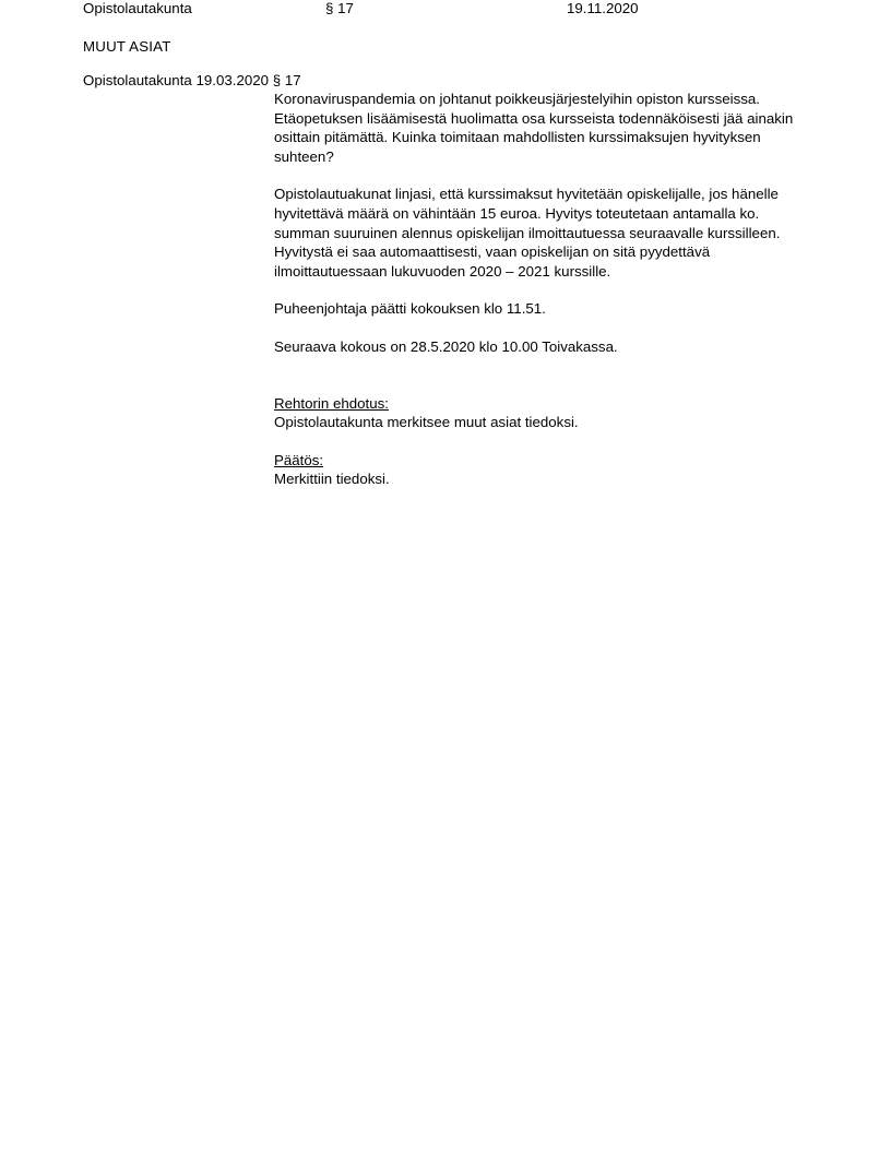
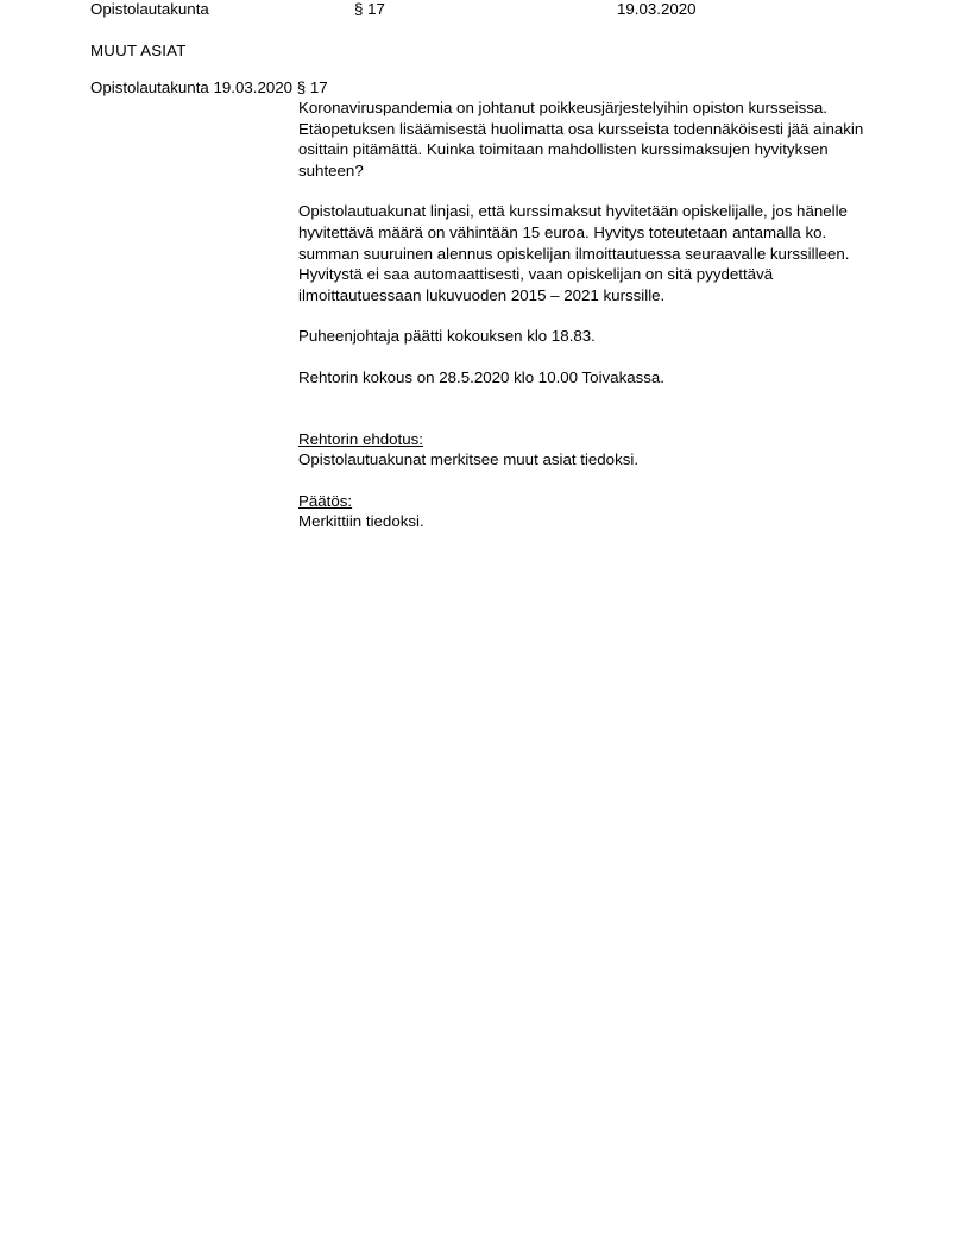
  Opistolautakunta
  § 17
- 19.11.2020
+ 19.03.2020
  MUUT ASIAT
  Opistolautakunta 19.03.2020 § 17
  Koronaviruspandemia on johtanut poikkeusjärjestelyihin opiston kursseissa. Etäopetuksen lisäämisestä huolimatta osa kursseista todennäköisesti jää ainakin osittain pitämättä. Kuinka toimitaan mahdollisten kurssimaksujen hyvityksen suhteen?
- Opistolautuakunat linjasi, että kurssimaksut hyvitetään opiskelijalle, jos hänelle hyvitettävä määrä on vähintään 15 euroa. Hyvitys toteutetaan antamalla ko. summan suuruinen alennus opiskelijan ilmoittautuessa seuraavalle kurssilleen. Hyvitystä ei saa automaattisesti, vaan opiskelijan on sitä pyydettävä ilmoittautuessaan lukuvuoden 2020 – 2021 kurssille.
+ Opistolautuakunat linjasi, että kurssimaksut hyvitetään opiskelijalle, jos hänelle hyvitettävä määrä on vähintään 15 euroa. Hyvitys toteutetaan antamalla ko. summan suuruinen alennus opiskelijan ilmoittautuessa seuraavalle kurssilleen. Hyvitystä ei saa automaattisesti, vaan opiskelijan on sitä pyydettävä ilmoittautuessaan lukuvuoden 2015 – 2021 kurssille.
- Puheenjohtaja päätti kokouksen klo 11.51.
+ Puheenjohtaja päätti kokouksen klo 18.83.
- Seuraava kokous on 28.5.2020 klo 10.00 Toivakassa.
+ Rehtorin kokous on 28.5.2020 klo 10.00 Toivakassa.
  Rehtorin ehdotus:
- Opistolautakunta merkitsee muut asiat tiedoksi.
+ Opistolautuakunat merkitsee muut asiat tiedoksi.
  Päätös:
  Merkittiin tiedoksi.
